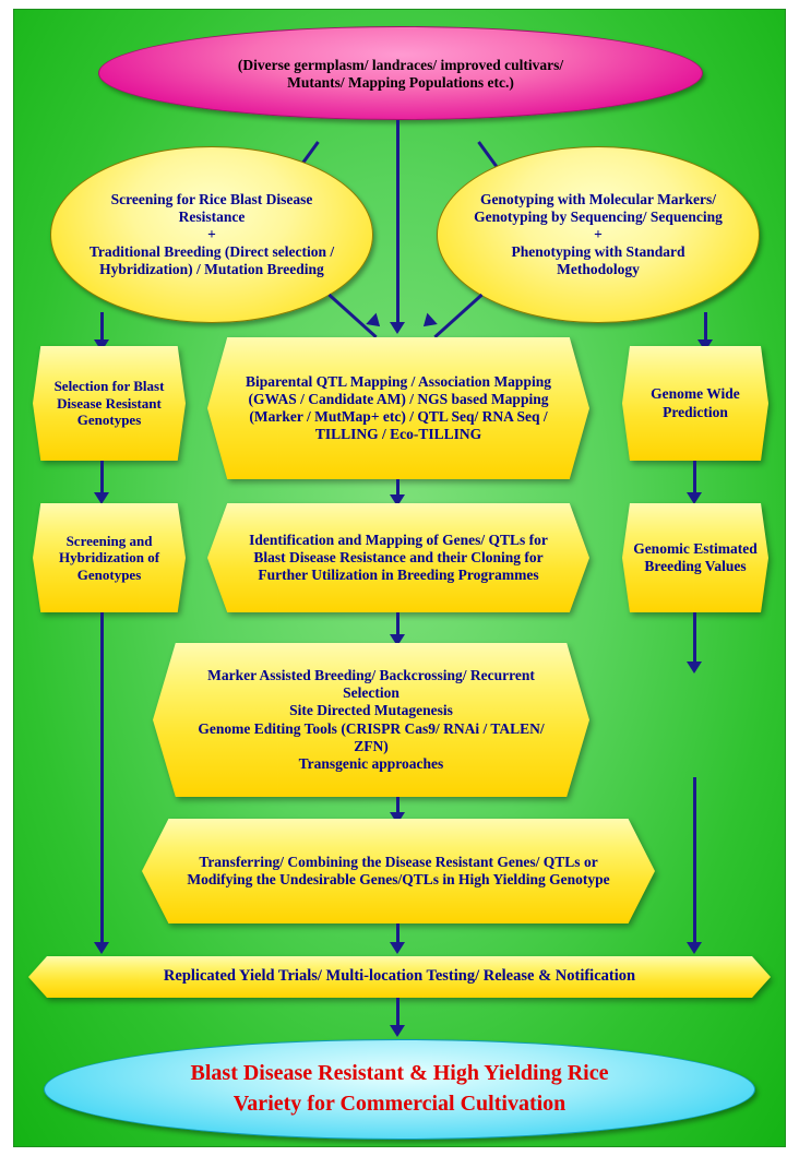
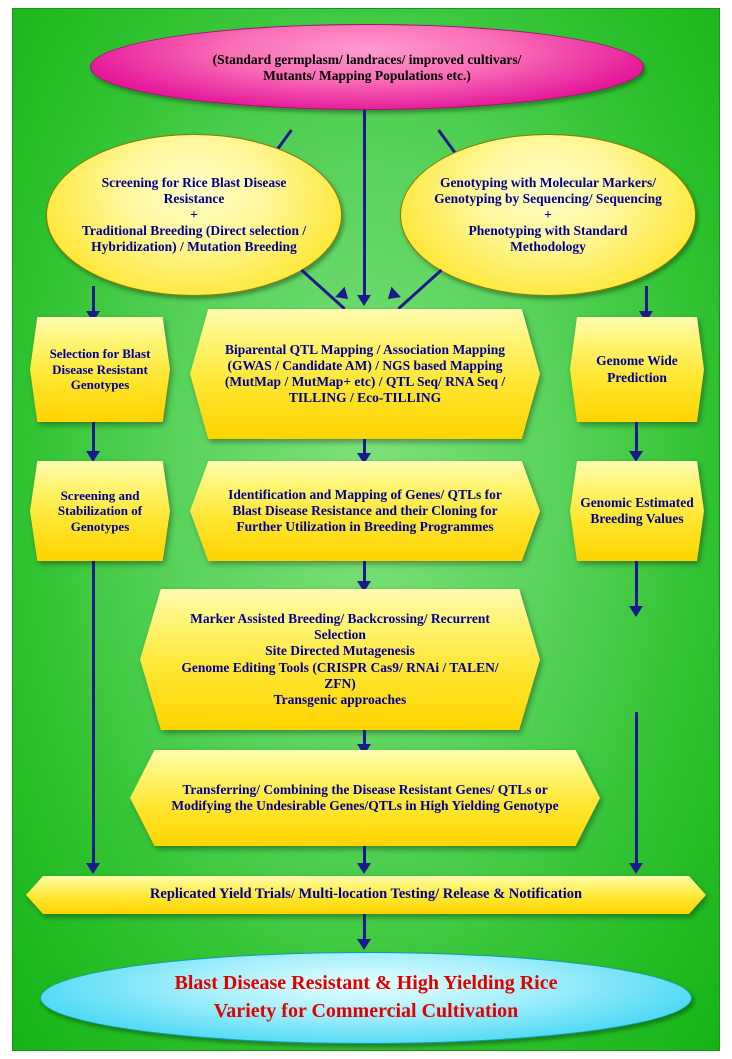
- (Diverse germplasm/ landraces/ improved cultivars/
+ (Standard germplasm/ landraces/ improved cultivars/
  Mutants/ Mapping Populations etc.)
  Screening for Rice Blast Disease Resistance
  +
  Traditional Breeding (Direct selection / Hybridization) / Mutation Breeding
  Genotyping with Molecular Markers/ Genotyping by Sequencing/ Sequencing
  +
  Phenotyping with Standard Methodology
  Selection for Blast Disease Resistant Genotypes
- Biparental QTL Mapping / Association Mapping (GWAS / Candidate AM) / NGS based Mapping (Marker / MutMap+ etc) / QTL Seq/ RNA Seq / TILLING / Eco-TILLING
+ Biparental QTL Mapping / Association Mapping (GWAS / Candidate AM) / NGS based Mapping (MutMap / MutMap+ etc) / QTL Seq/ RNA Seq / TILLING / Eco-TILLING
  Genome Wide Prediction
- Screening and Hybridization of Genotypes
+ Screening and Stabilization of Genotypes
  Identification and Mapping of Genes/ QTLs for Blast Disease Resistance and their Cloning for Further Utilization in Breeding Programmes
  Genomic Estimated Breeding Values
  Marker Assisted Breeding/ Backcrossing/ Recurrent Selection
  Site Directed Mutagenesis
  Genome Editing Tools (CRISPR Cas9/ RNAi / TALEN/ ZFN)
  Transgenic approaches
  Transferring/ Combining the Disease Resistant Genes/ QTLs or Modifying the Undesirable Genes/QTLs in High Yielding Genotype
  Replicated Yield Trials/ Multi-location Testing/ Release & Notification
  Blast Disease Resistant & High Yielding Rice
  Variety for Commercial Cultivation
